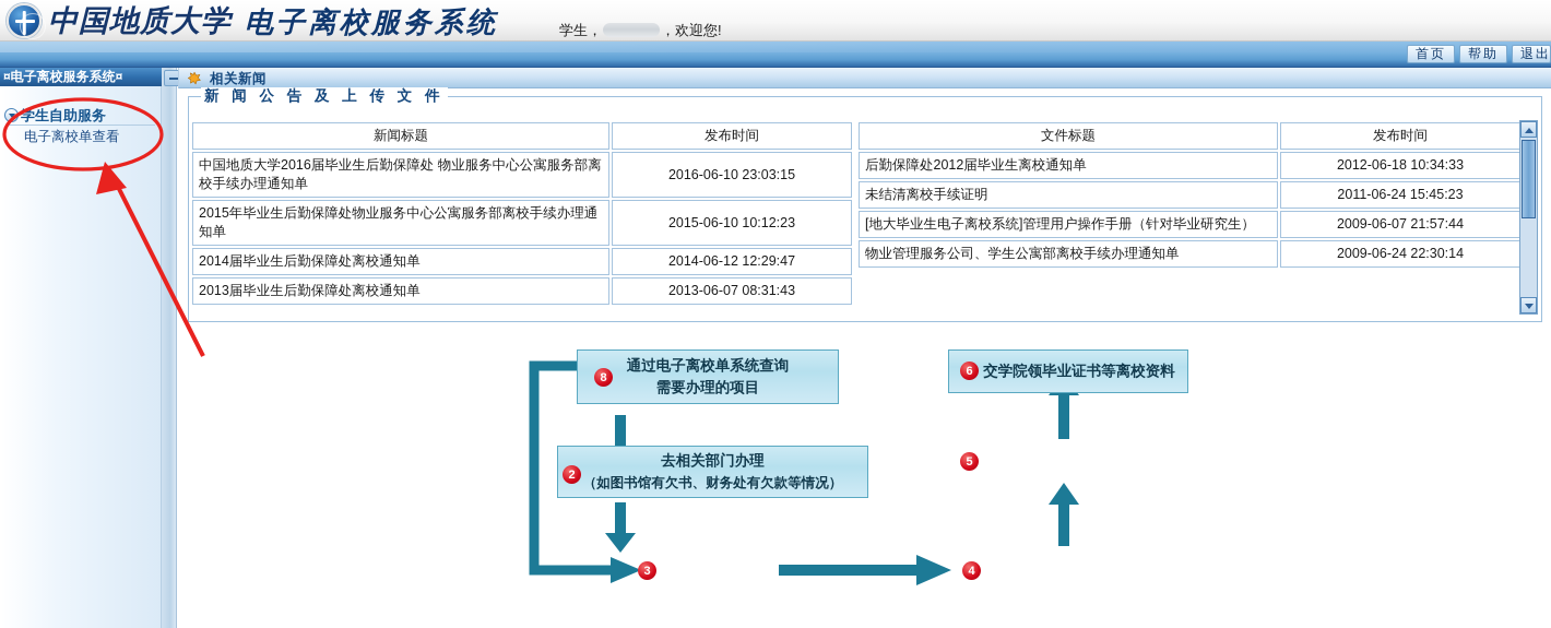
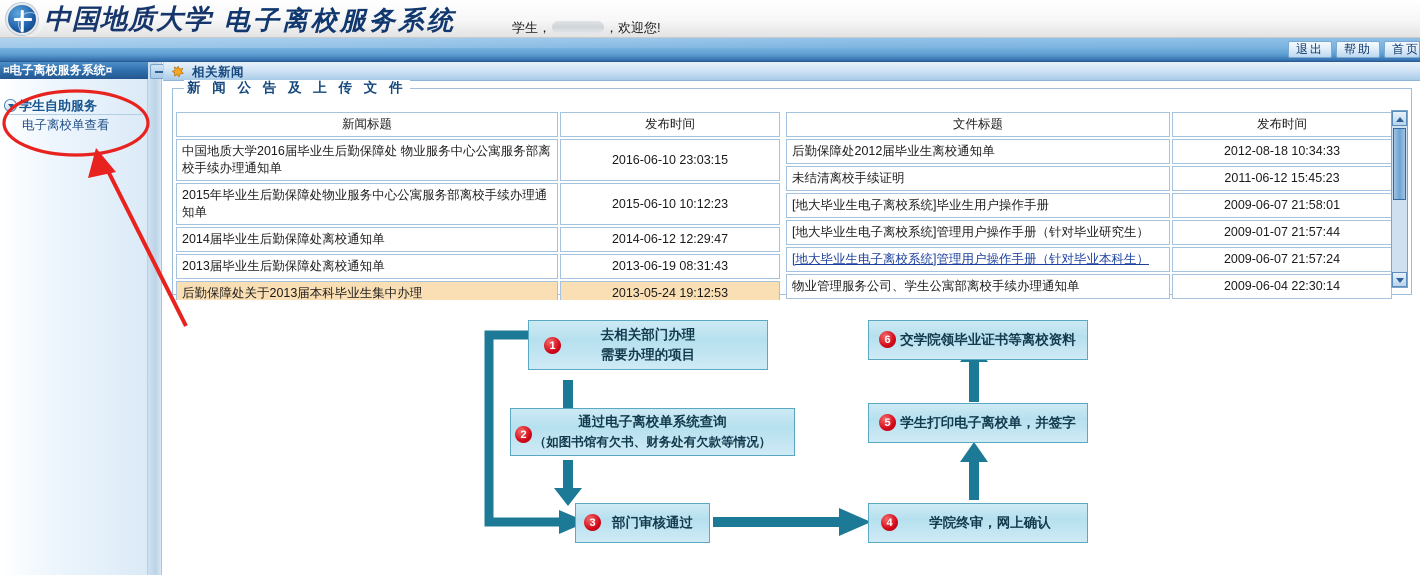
  中国地质大学
  电子离校服务系统
  学生， ，欢迎您!
- 首页
+ 退出
  帮助
- 退出
+ 首页
  ¤电子离校服务系统¤
  学生自助服务
  电子离校单查看
  相关新闻
  新 闻 公 告 及 上 传 文 件
  新闻标题	发布时间
  中国地质大学2016届毕业生后勤保障处 物业服务中心公寓服务部离校手续办理通知单	2016-06-10 23:03:15
  2015年毕业生后勤保障处物业服务中心公寓服务部离校手续办理通知单	2015-06-10 10:12:23
  2014届毕业生后勤保障处离校通知单	2014-06-12 12:29:47
- 2013届毕业生后勤保障处离校通知单	2013-06-07 08:31:43
+ 2013届毕业生后勤保障处离校通知单	2013-06-19 08:31:43
+ 后勤保障处关于2013届本科毕业生集中办理	2013-05-24 19:12:53
  文件标题	发布时间
- 后勤保障处2012届毕业生离校通知单	2012-06-18 10:34:33
+ 后勤保障处2012届毕业生离校通知单	2012-08-18 10:34:33
- 未结清离校手续证明	2011-06-24 15:45:23
+ 未结清离校手续证明	2011-06-12 15:45:23
+ [地大毕业生电子离校系统]毕业生用户操作手册	2009-06-07 21:58:01
- [地大毕业生电子离校系统]管理用户操作手册（针对毕业研究生）	2009-06-07 21:57:44
+ [地大毕业生电子离校系统]管理用户操作手册（针对毕业研究生）	2009-01-07 21:57:44
+ [地大毕业生电子离校系统]管理用户操作手册（针对毕业本科生）	2009-06-07 21:57:24
- 物业管理服务公司、学生公寓部离校手续办理通知单	2009-06-24 22:30:14
+ 物业管理服务公司、学生公寓部离校手续办理通知单	2009-06-04 22:30:14
- 通过电子离校单系统查询
+ 去相关部门办理
  需要办理的项目
- 8
+ 1
- 去相关部门办理
+ 通过电子离校单系统查询
  （如图书馆有欠书、财务处有欠款等情况）
  2
+ 部门审核通过
  3
+ 学院终审，网上确认
  4
+ 学生打印电子离校单，并签字
  5
  交学院领毕业证书等离校资料
  6
